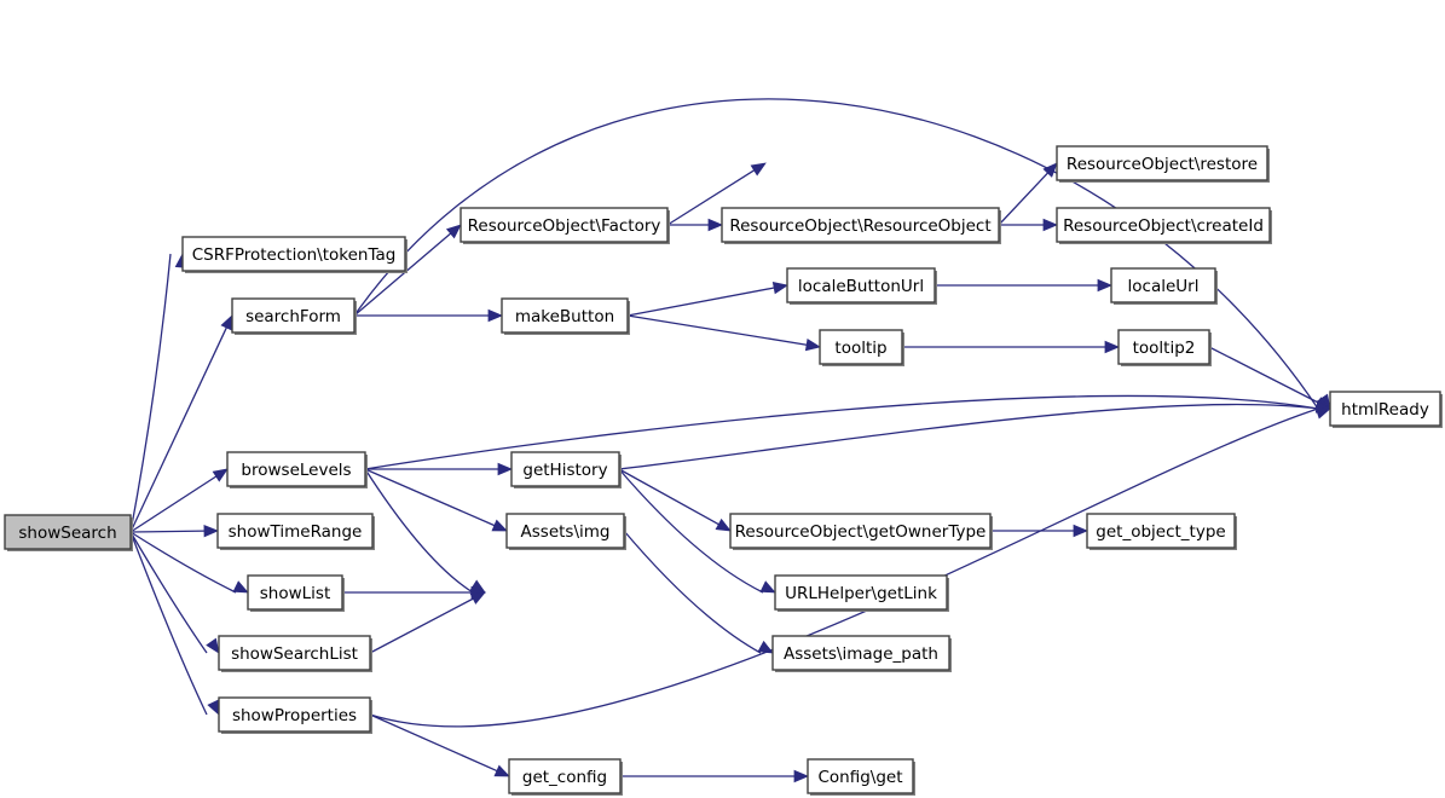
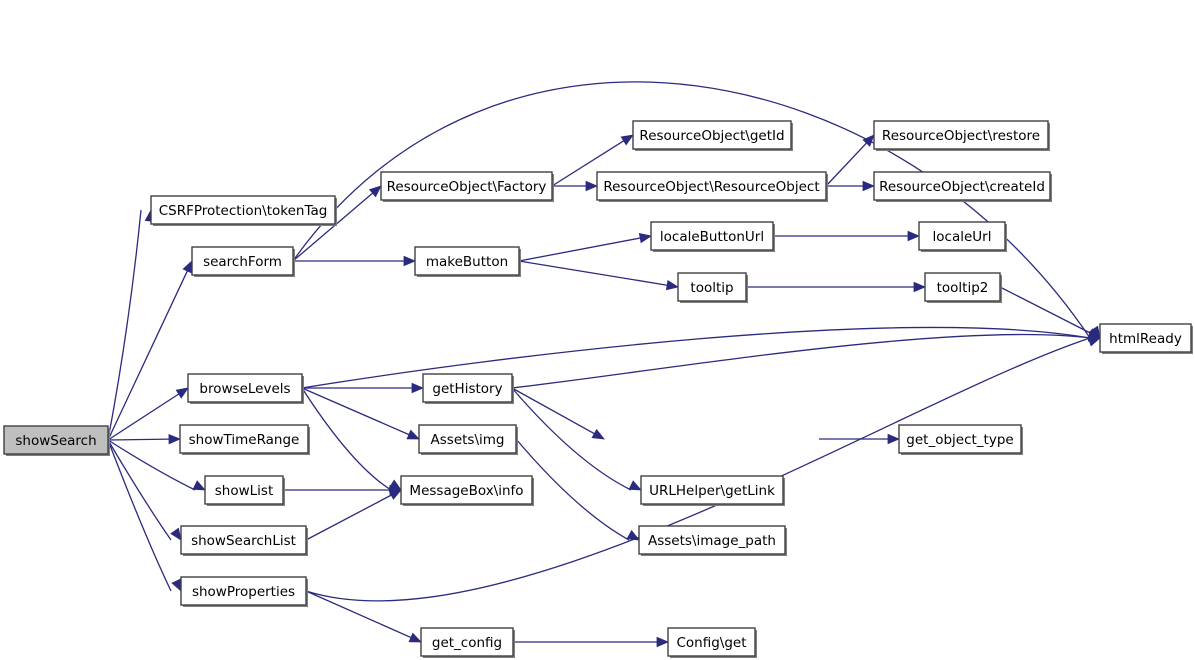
  showSearch
  CSRFProtection\tokenTag
  searchForm
  browseLevels
  showTimeRange
  showList
  showSearchList
  showProperties
  ResourceObject\Factory
  makeButton
  getHistory
  Assets\img
+ MessageBox\info
  get_config
+ ResourceObject\getId
  ResourceObject\ResourceObject
  localeButtonUrl
  tooltip
- ResourceObject\getOwnerType
  URLHelper\getLink
  Assets\image_path
  Config\get
  ResourceObject\restore
  ResourceObject\createId
  localeUrl
  tooltip2
  get_object_type
  htmlReady
